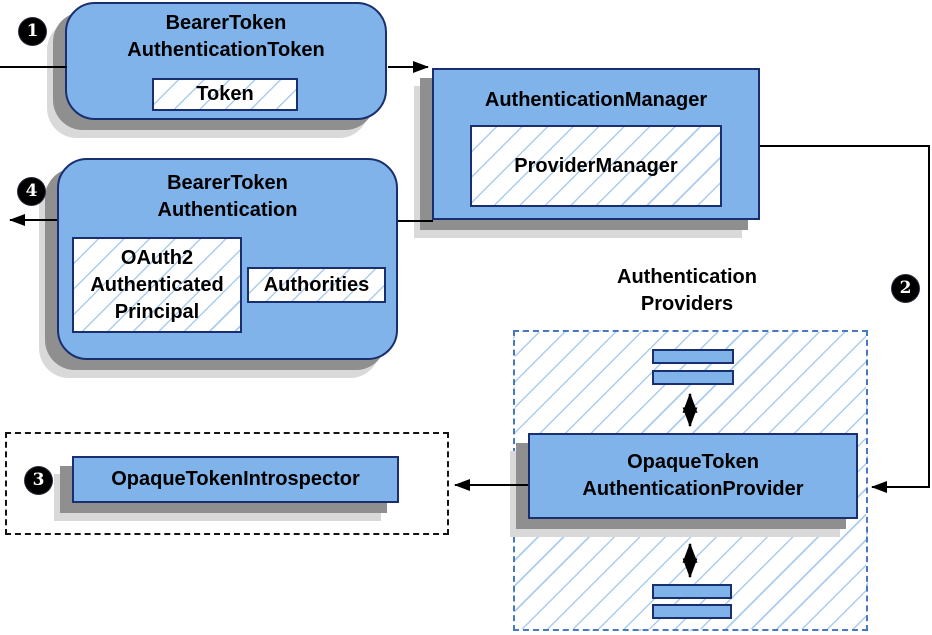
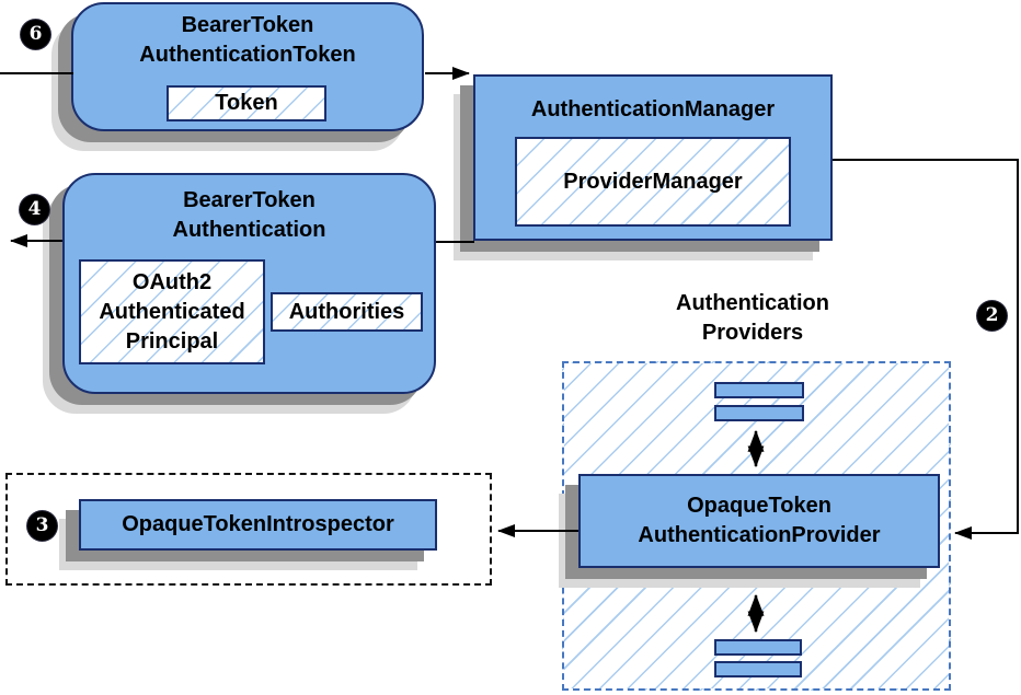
  Authentication
  Providers
  OpaqueToken
  AuthenticationProvider
  BearerToken
  AuthenticationToken
  Token
  AuthenticationManager
  ProviderManager
  BearerToken
  Authentication
  OAuth2
  Authenticated
  Principal
  Authorities
  OpaqueTokenIntrospector
- 1
+ 6
  2
  3
  4
